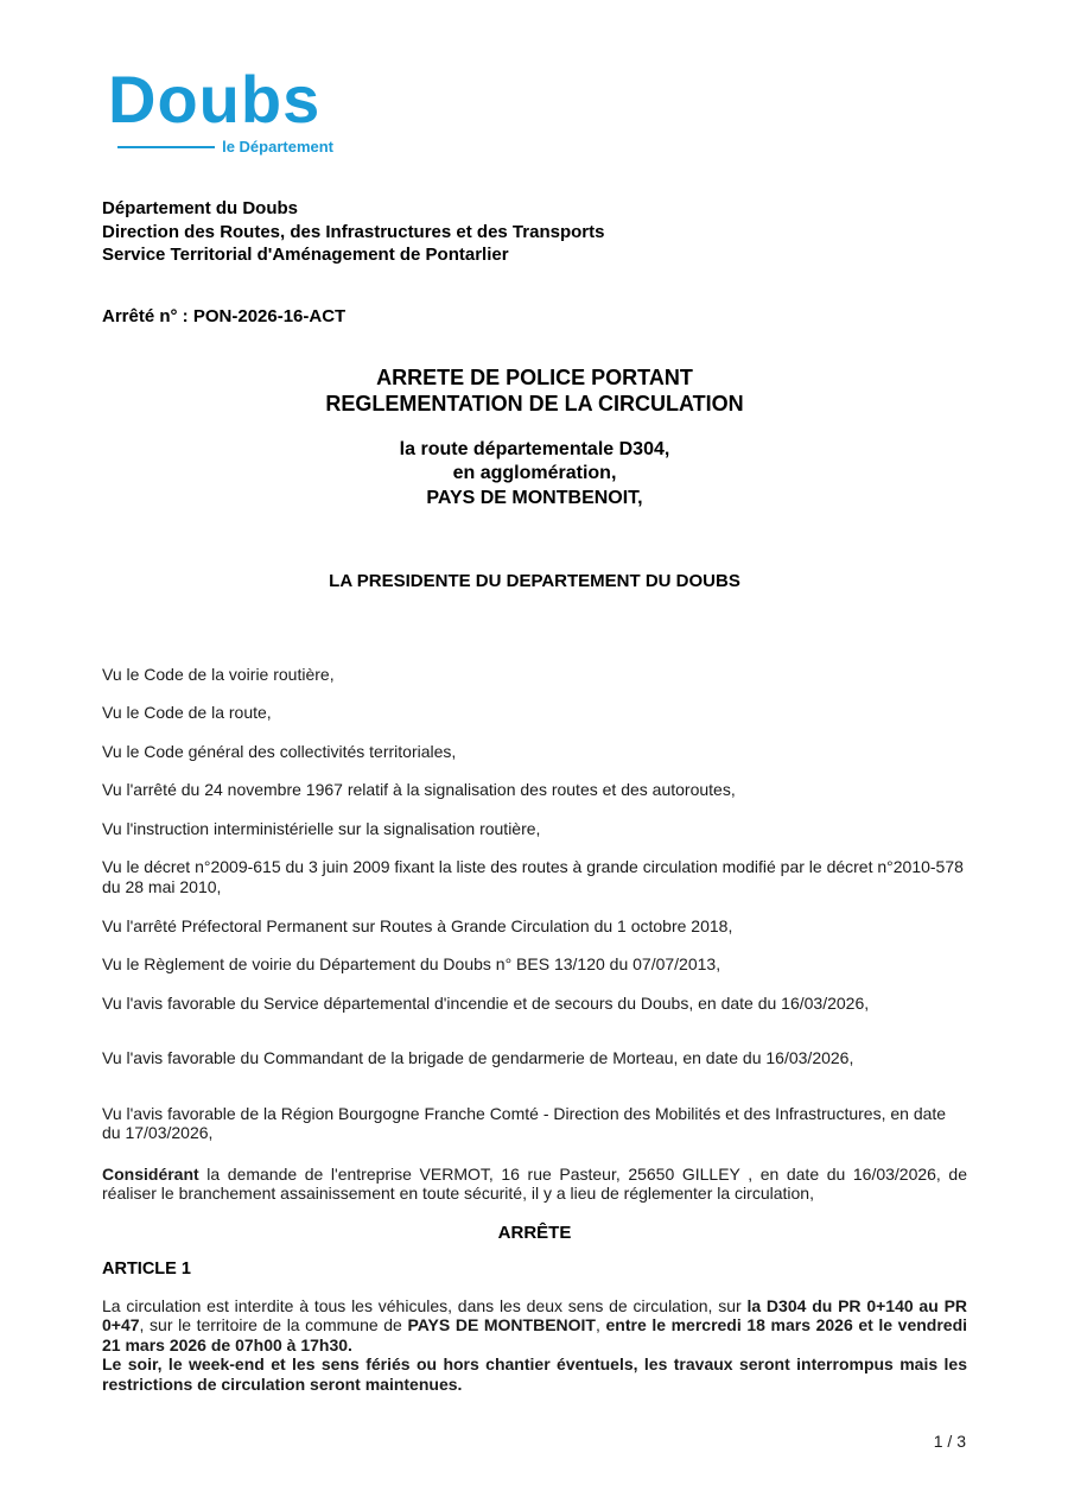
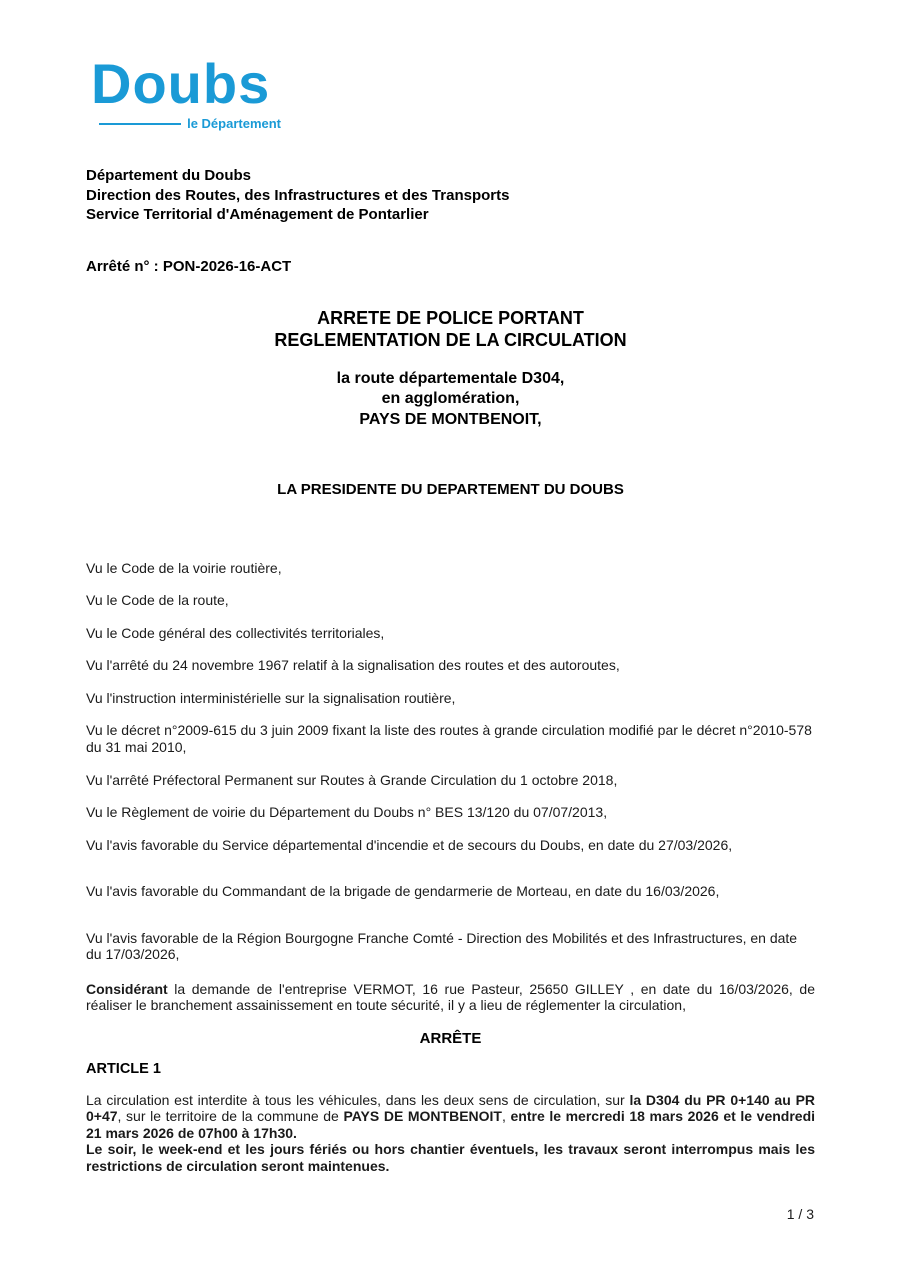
  Doubs
  le Département
  Département du Doubs
  Direction des Routes, des Infrastructures et des Transports
  Service Territorial d'Aménagement de Pontarlier
  Arrêté n° : PON-2026-16-ACT
  ARRETE DE POLICE PORTANT
  REGLEMENTATION DE LA CIRCULATION
  la route départementale D304,
  en agglomération,
  PAYS DE MONTBENOIT,
  LA PRESIDENTE DU DEPARTEMENT DU DOUBS
  Vu le Code de la voirie routière,
  Vu le Code de la route,
  Vu le Code général des collectivités territoriales,
  Vu l'arrêté du 24 novembre 1967 relatif à la signalisation des routes et des autoroutes,
  Vu l'instruction interministérielle sur la signalisation routière,
- Vu le décret n°2009-615 du 3 juin 2009 fixant la liste des routes à grande circulation modifié par le décret n°2010-578 du 28 mai 2010,
+ Vu le décret n°2009-615 du 3 juin 2009 fixant la liste des routes à grande circulation modifié par le décret n°2010-578 du 31 mai 2010,
  Vu l'arrêté Préfectoral Permanent sur Routes à Grande Circulation du 1 octobre 2018,
  Vu le Règlement de voirie du Département du Doubs n° BES 13/120 du 07/07/2013,
- Vu l'avis favorable du Service départemental d'incendie et de secours du Doubs, en date du 16/03/2026,
+ Vu l'avis favorable du Service départemental d'incendie et de secours du Doubs, en date du 27/03/2026,
  Vu l'avis favorable du Commandant de la brigade de gendarmerie de Morteau, en date du 16/03/2026,
  Vu l'avis favorable de la Région Bourgogne Franche Comté - Direction des Mobilités et des Infrastructures, en date du 17/03/2026,
  Considérant la demande de l'entreprise VERMOT, 16 rue Pasteur, 25650 GILLEY , en date du 16/03/2026, de réaliser le branchement assainissement en toute sécurité, il y a lieu de réglementer la circulation,
  ARRÊTE
  ARTICLE 1
  La circulation est interdite à tous les véhicules, dans les deux sens de circulation, sur la D304 du PR 0+140 au PR 0+47, sur le territoire de la commune de PAYS DE MONTBENOIT, entre le mercredi 18 mars 2026 et le vendredi 21 mars 2026 de 07h00 à 17h30.
- Le soir, le week-end et les sens fériés ou hors chantier éventuels, les travaux seront interrompus mais les restrictions de circulation seront maintenues.
+ Le soir, le week-end et les jours fériés ou hors chantier éventuels, les travaux seront interrompus mais les restrictions de circulation seront maintenues.
  1 / 3
